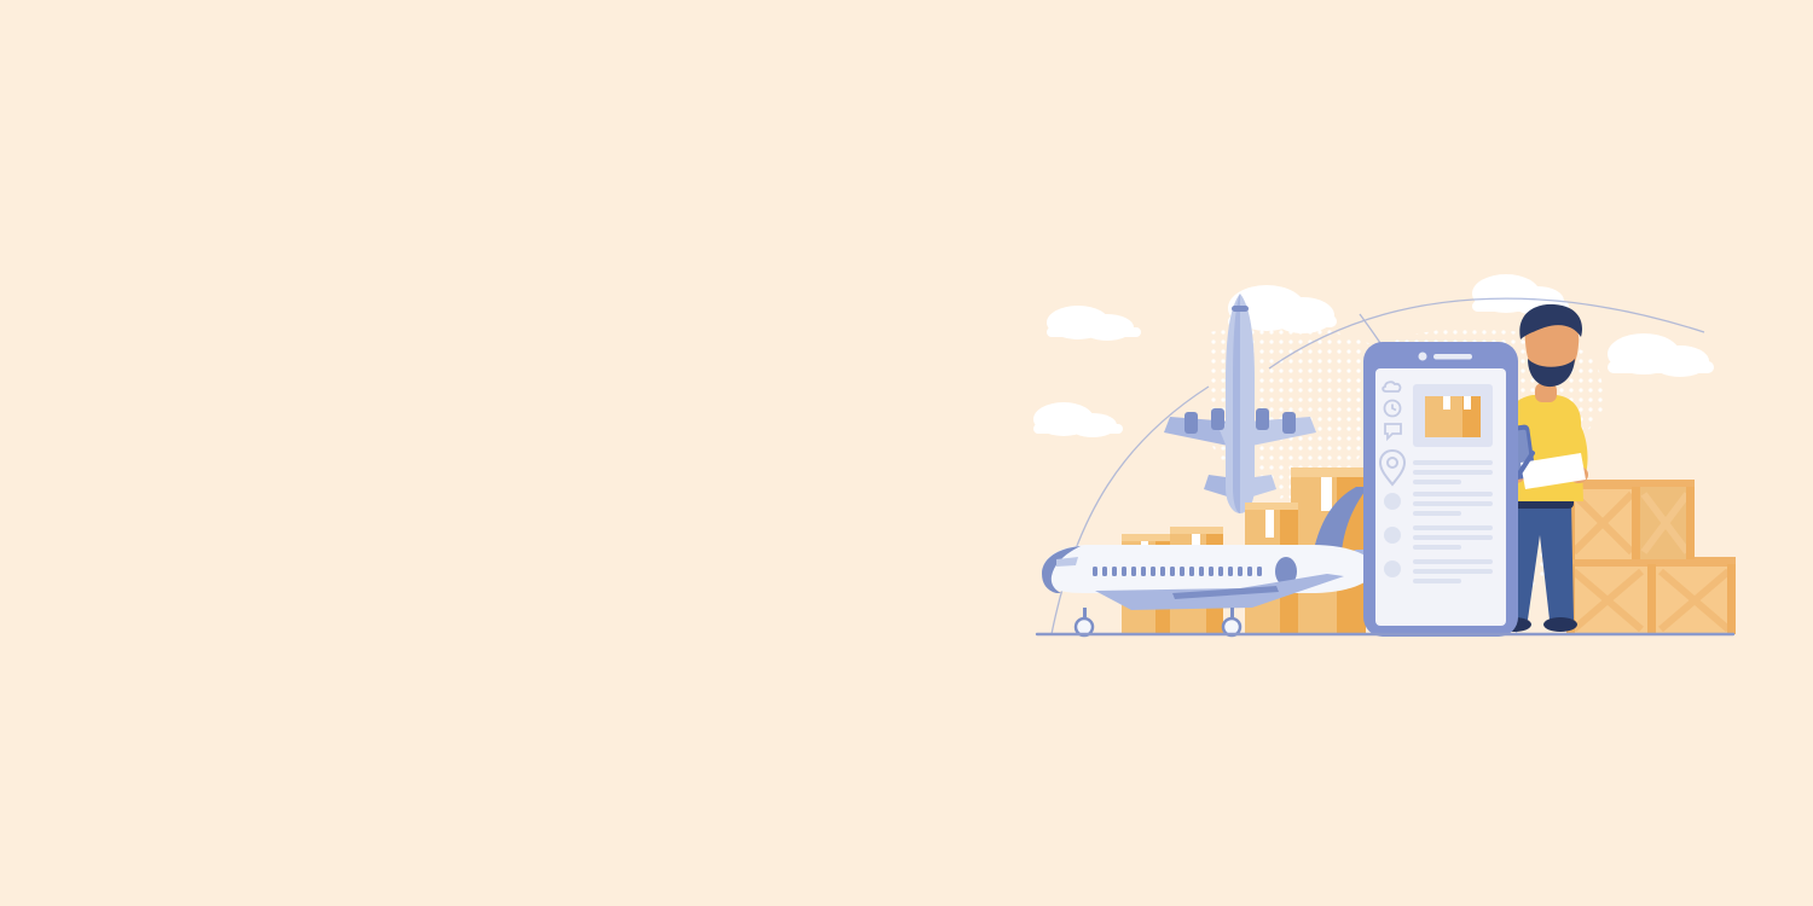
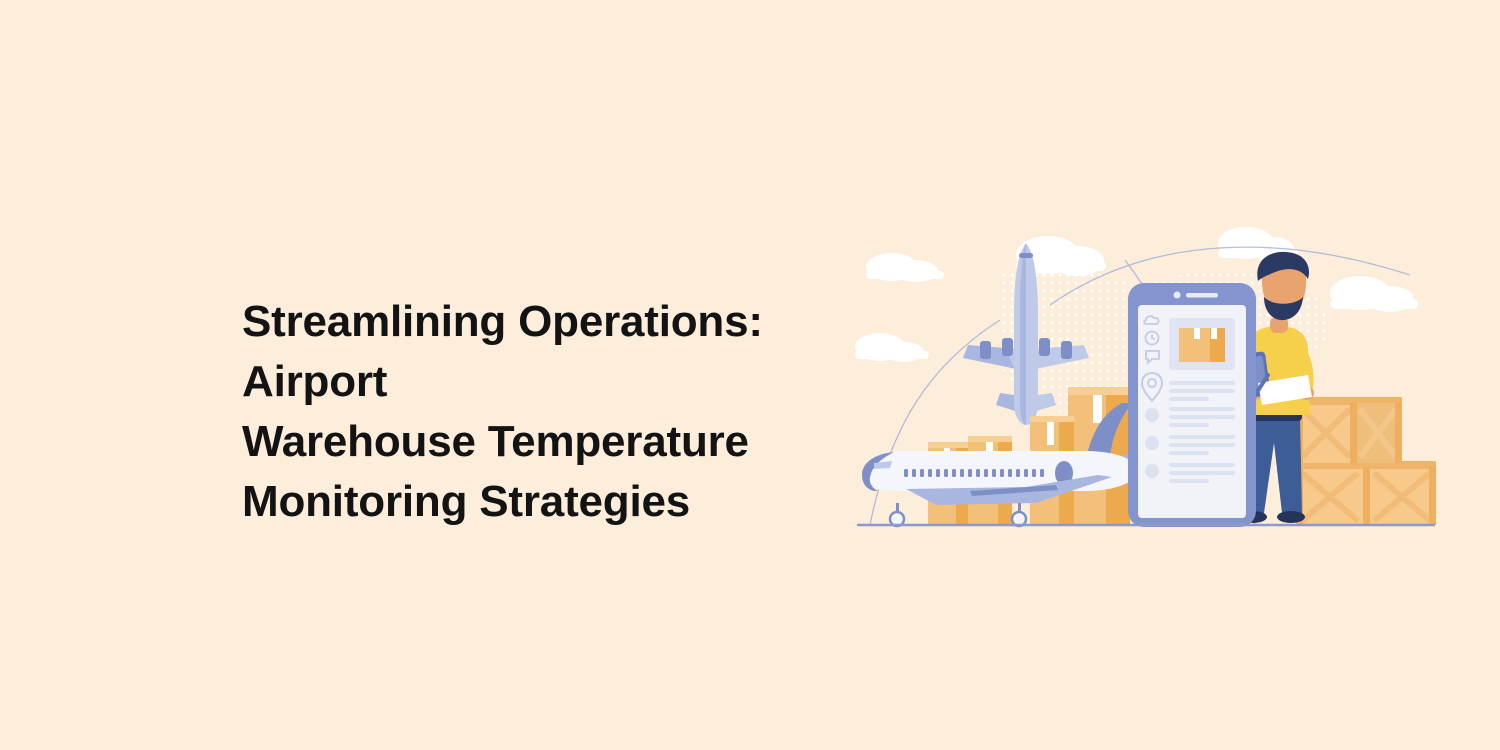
+ Streamlining Operations: Airport
+ Warehouse Temperature
+ Monitoring Strategies
